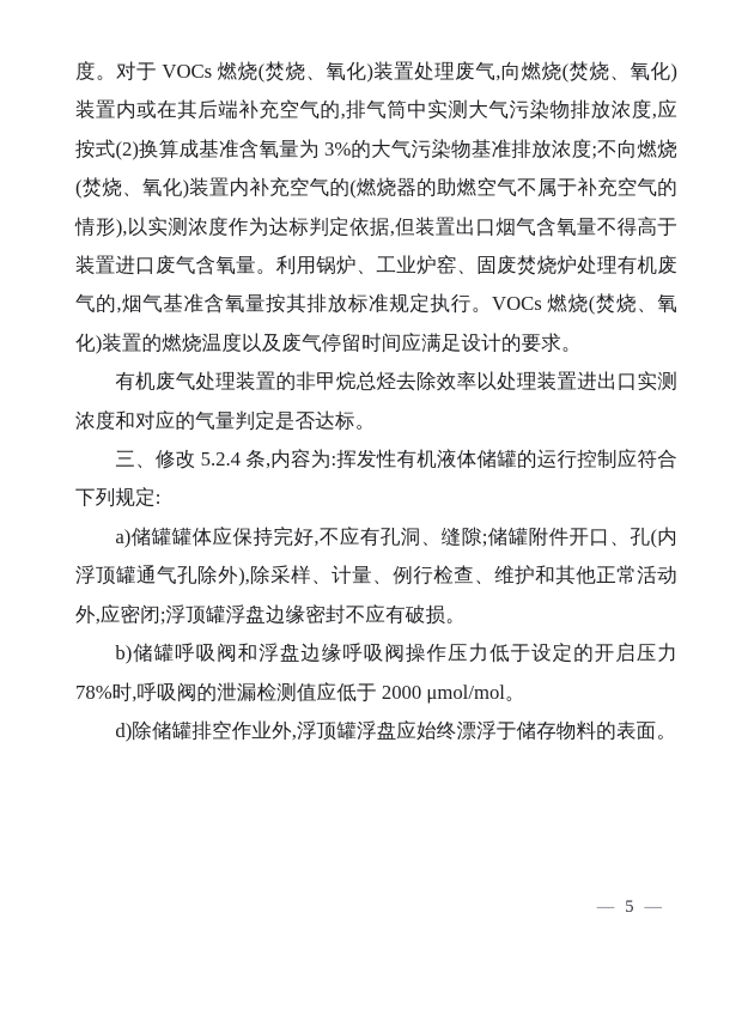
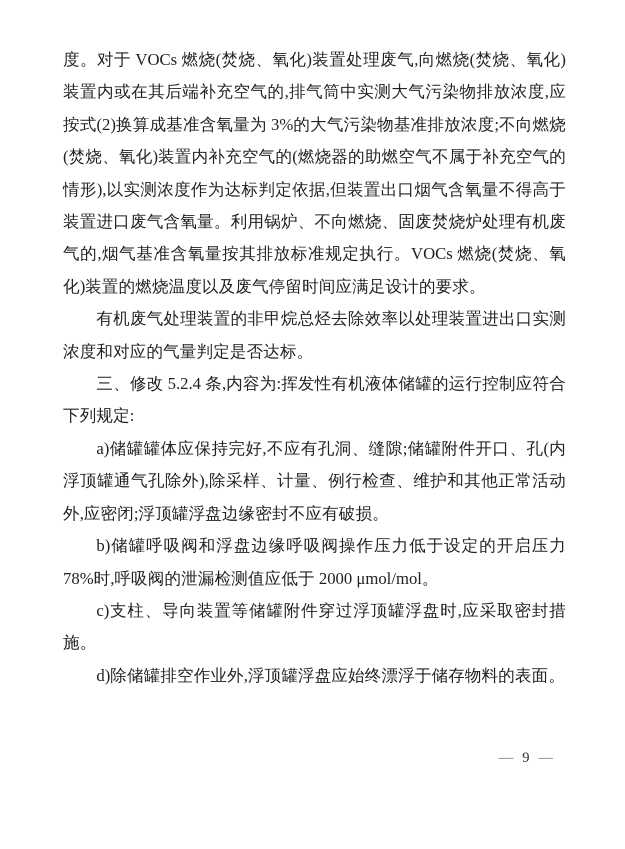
- 度。对于 VOCs 燃烧(焚烧、氧化)装置处理废气,向燃烧(焚烧、氧化)装置内或在其后端补充空气的,排气筒中实测大气污染物排放浓度,应按式(2)换算成基准含氧量为 3%的大气污染物基准排放浓度;不向燃烧(焚烧、氧化)装置内补充空气的(燃烧器的助燃空气不属于补充空气的情形),以实测浓度作为达标判定依据,但装置出口烟气含氧量不得高于装置进口废气含氧量。利用锅炉、工业炉窑、固废焚烧炉处理有机废气的,烟气基准含氧量按其排放标准规定执行。VOCs 燃烧(焚烧、氧化)装置的燃烧温度以及废气停留时间应满足设计的要求。
+ 度。对于 VOCs 燃烧(焚烧、氧化)装置处理废气,向燃烧(焚烧、氧化)装置内或在其后端补充空气的,排气筒中实测大气污染物排放浓度,应按式(2)换算成基准含氧量为 3%的大气污染物基准排放浓度;不向燃烧(焚烧、氧化)装置内补充空气的(燃烧器的助燃空气不属于补充空气的情形),以实测浓度作为达标判定依据,但装置出口烟气含氧量不得高于装置进口废气含氧量。利用锅炉、不向燃烧、固废焚烧炉处理有机废气的,烟气基准含氧量按其排放标准规定执行。VOCs 燃烧(焚烧、氧化)装置的燃烧温度以及废气停留时间应满足设计的要求。
  有机废气处理装置的非甲烷总烃去除效率以处理装置进出口实测浓度和对应的气量判定是否达标。
  三、修改 5.2.4 条,内容为:挥发性有机液体储罐的运行控制应符合下列规定:
  a)储罐罐体应保持完好,不应有孔洞、缝隙;储罐附件开口、孔(内浮顶罐通气孔除外),除采样、计量、例行检查、维护和其他正常活动外,应密闭;浮顶罐浮盘边缘密封不应有破损。
  b)储罐呼吸阀和浮盘边缘呼吸阀操作压力低于设定的开启压力 78%时,呼吸阀的泄漏检测值应低于 2000 μmol/mol。
+ c)支柱、导向装置等储罐附件穿过浮顶罐浮盘时,应采取密封措施。
  d)除储罐排空作业外,浮顶罐浮盘应始终漂浮于储存物料的表面。
  —
- 5
+ 9
  —
